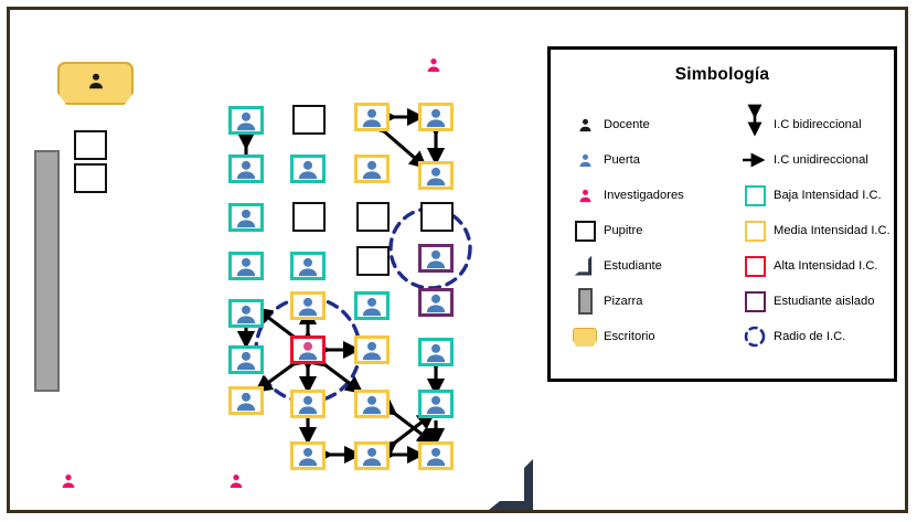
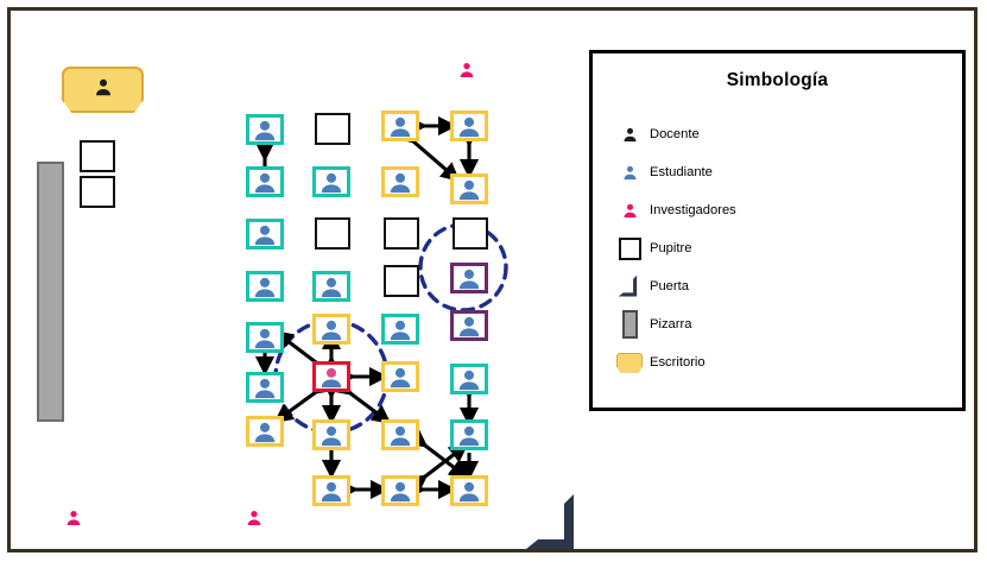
  Simbología
  Docente
- Puerta
+ Estudiante
  Investigadores
  Pupitre
- Estudiante
+ Puerta
  Pizarra
  Escritorio
- I.C bidireccional
- I.C unidireccional
- Baja Intensidad I.C.
- Media Intensidad I.C.
- Alta Intensidad I.C.
- Estudiante aislado
- Radio de I.C.
